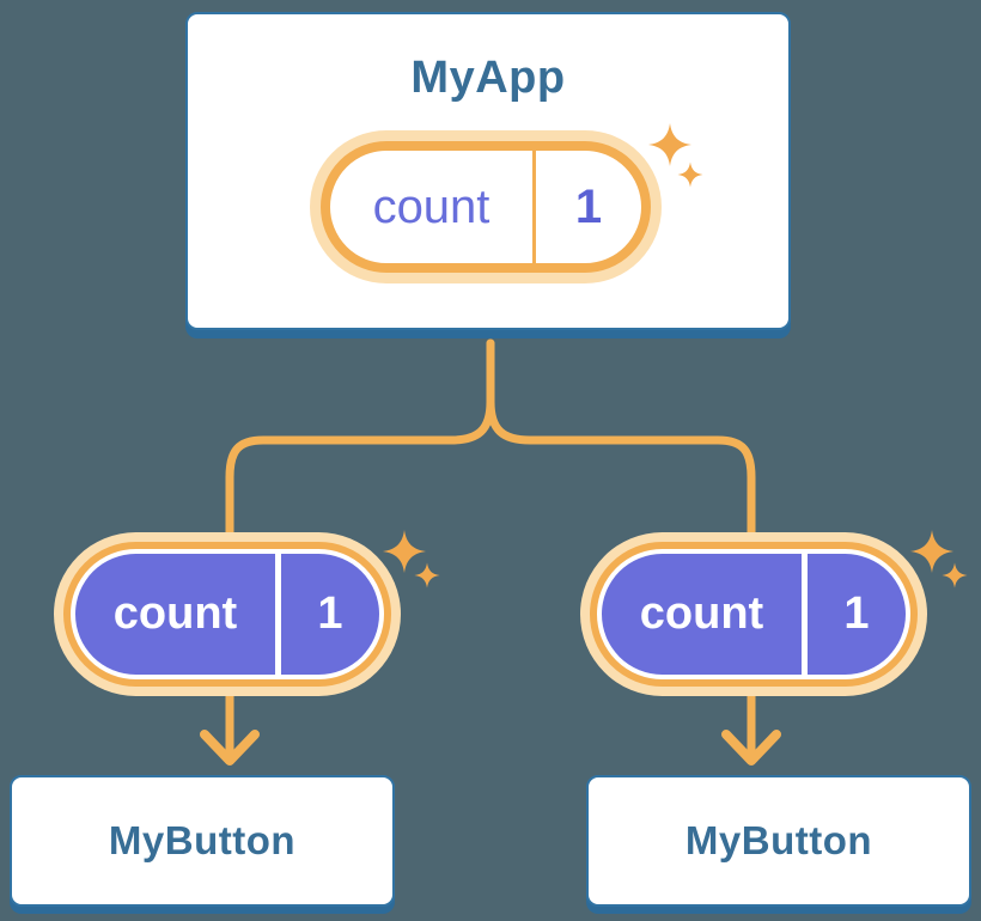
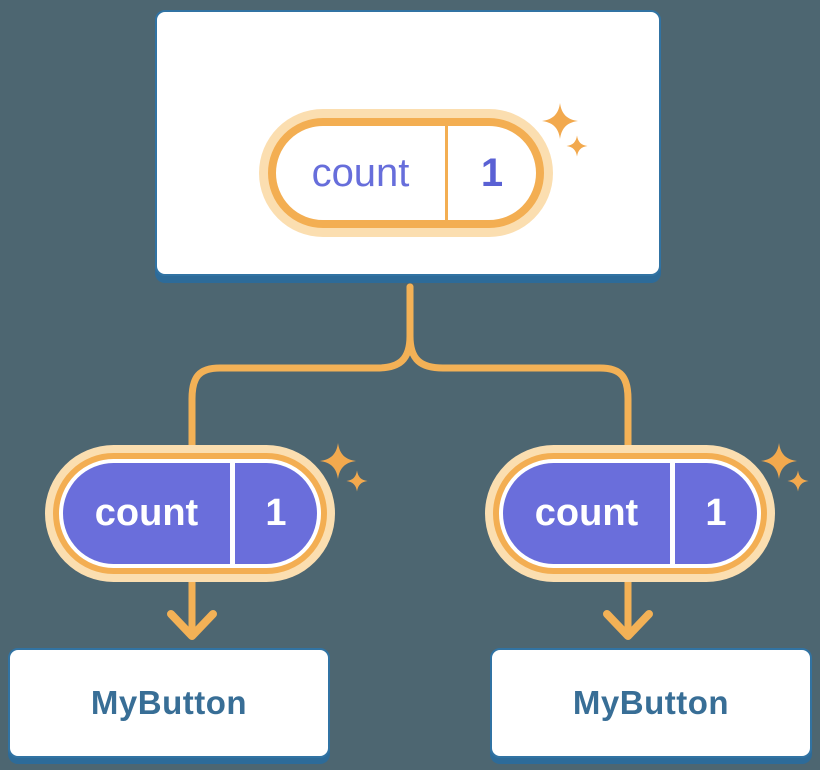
- MyApp
  count
  1
  count
  1
  count
  1
  MyButton
  MyButton
